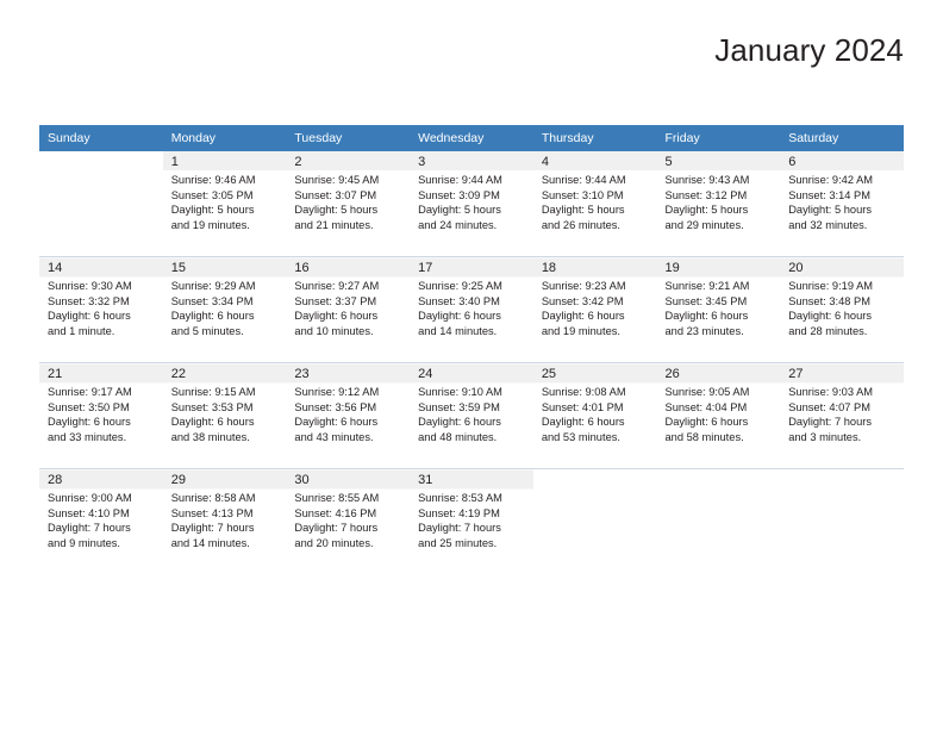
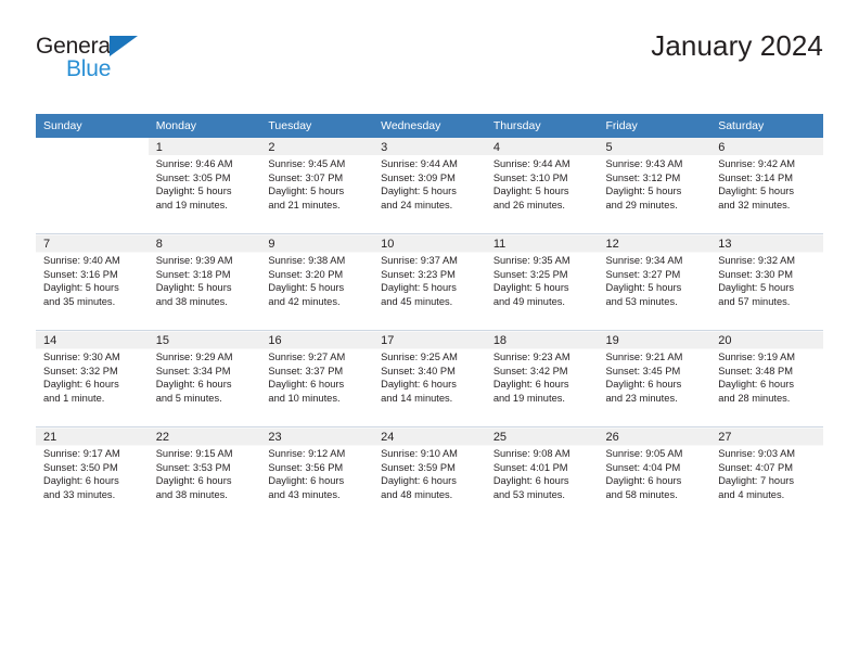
+ General
+ Blue
  January 2024
  Sunday	Monday	Tuesday	Wednesday	Thursday	Friday	Saturday
  	1Sunrise: 9:46 AMSunset: 3:05 PMDaylight: 5 hoursand 19 minutes.	2Sunrise: 9:45 AMSunset: 3:07 PMDaylight: 5 hoursand 21 minutes.	3Sunrise: 9:44 AMSunset: 3:09 PMDaylight: 5 hoursand 24 minutes.	4Sunrise: 9:44 AMSunset: 3:10 PMDaylight: 5 hoursand 26 minutes.	5Sunrise: 9:43 AMSunset: 3:12 PMDaylight: 5 hoursand 29 minutes.	6Sunrise: 9:42 AMSunset: 3:14 PMDaylight: 5 hoursand 32 minutes.
+ 7Sunrise: 9:40 AMSunset: 3:16 PMDaylight: 5 hoursand 35 minutes.	8Sunrise: 9:39 AMSunset: 3:18 PMDaylight: 5 hoursand 38 minutes.	9Sunrise: 9:38 AMSunset: 3:20 PMDaylight: 5 hoursand 42 minutes.	10Sunrise: 9:37 AMSunset: 3:23 PMDaylight: 5 hoursand 45 minutes.	11Sunrise: 9:35 AMSunset: 3:25 PMDaylight: 5 hoursand 49 minutes.	12Sunrise: 9:34 AMSunset: 3:27 PMDaylight: 5 hoursand 53 minutes.	13Sunrise: 9:32 AMSunset: 3:30 PMDaylight: 5 hoursand 57 minutes.
  14Sunrise: 9:30 AMSunset: 3:32 PMDaylight: 6 hoursand 1 minute.	15Sunrise: 9:29 AMSunset: 3:34 PMDaylight: 6 hoursand 5 minutes.	16Sunrise: 9:27 AMSunset: 3:37 PMDaylight: 6 hoursand 10 minutes.	17Sunrise: 9:25 AMSunset: 3:40 PMDaylight: 6 hoursand 14 minutes.	18Sunrise: 9:23 AMSunset: 3:42 PMDaylight: 6 hoursand 19 minutes.	19Sunrise: 9:21 AMSunset: 3:45 PMDaylight: 6 hoursand 23 minutes.	20Sunrise: 9:19 AMSunset: 3:48 PMDaylight: 6 hoursand 28 minutes.
- 21Sunrise: 9:17 AMSunset: 3:50 PMDaylight: 6 hoursand 33 minutes.	22Sunrise: 9:15 AMSunset: 3:53 PMDaylight: 6 hoursand 38 minutes.	23Sunrise: 9:12 AMSunset: 3:56 PMDaylight: 6 hoursand 43 minutes.	24Sunrise: 9:10 AMSunset: 3:59 PMDaylight: 6 hoursand 48 minutes.	25Sunrise: 9:08 AMSunset: 4:01 PMDaylight: 6 hoursand 53 minutes.	26Sunrise: 9:05 AMSunset: 4:04 PMDaylight: 6 hoursand 58 minutes.	27Sunrise: 9:03 AMSunset: 4:07 PMDaylight: 7 hoursand 3 minutes.
+ 21Sunrise: 9:17 AMSunset: 3:50 PMDaylight: 6 hoursand 33 minutes.	22Sunrise: 9:15 AMSunset: 3:53 PMDaylight: 6 hoursand 38 minutes.	23Sunrise: 9:12 AMSunset: 3:56 PMDaylight: 6 hoursand 43 minutes.	24Sunrise: 9:10 AMSunset: 3:59 PMDaylight: 6 hoursand 48 minutes.	25Sunrise: 9:08 AMSunset: 4:01 PMDaylight: 6 hoursand 53 minutes.	26Sunrise: 9:05 AMSunset: 4:04 PMDaylight: 6 hoursand 58 minutes.	27Sunrise: 9:03 AMSunset: 4:07 PMDaylight: 7 hoursand 4 minutes.
- 28Sunrise: 9:00 AMSunset: 4:10 PMDaylight: 7 hoursand 9 minutes.	29Sunrise: 8:58 AMSunset: 4:13 PMDaylight: 7 hoursand 14 minutes.	30Sunrise: 8:55 AMSunset: 4:16 PMDaylight: 7 hoursand 20 minutes.	31Sunrise: 8:53 AMSunset: 4:19 PMDaylight: 7 hoursand 25 minutes.
